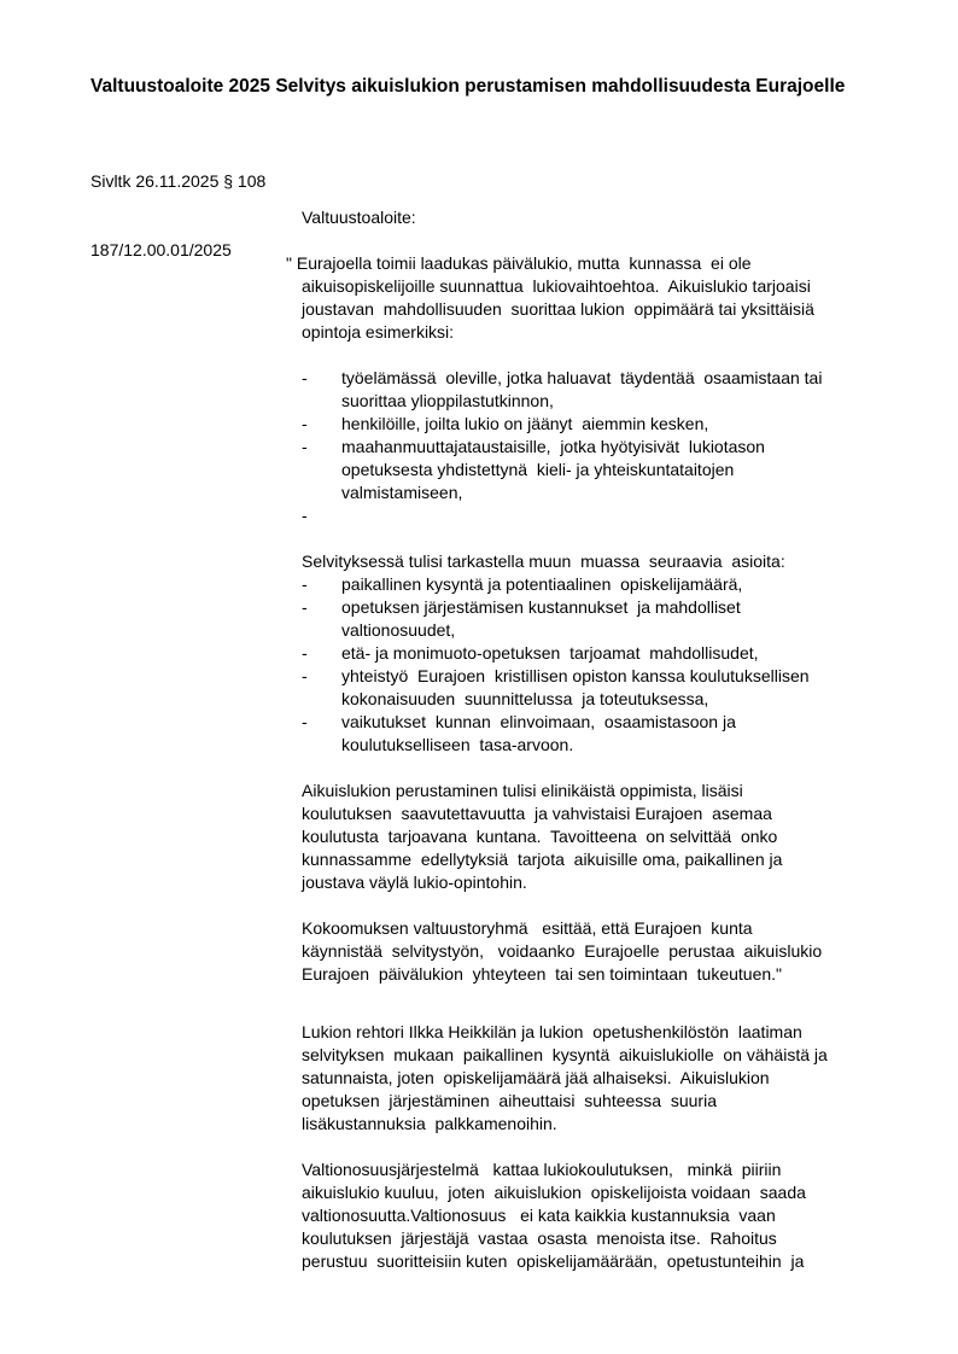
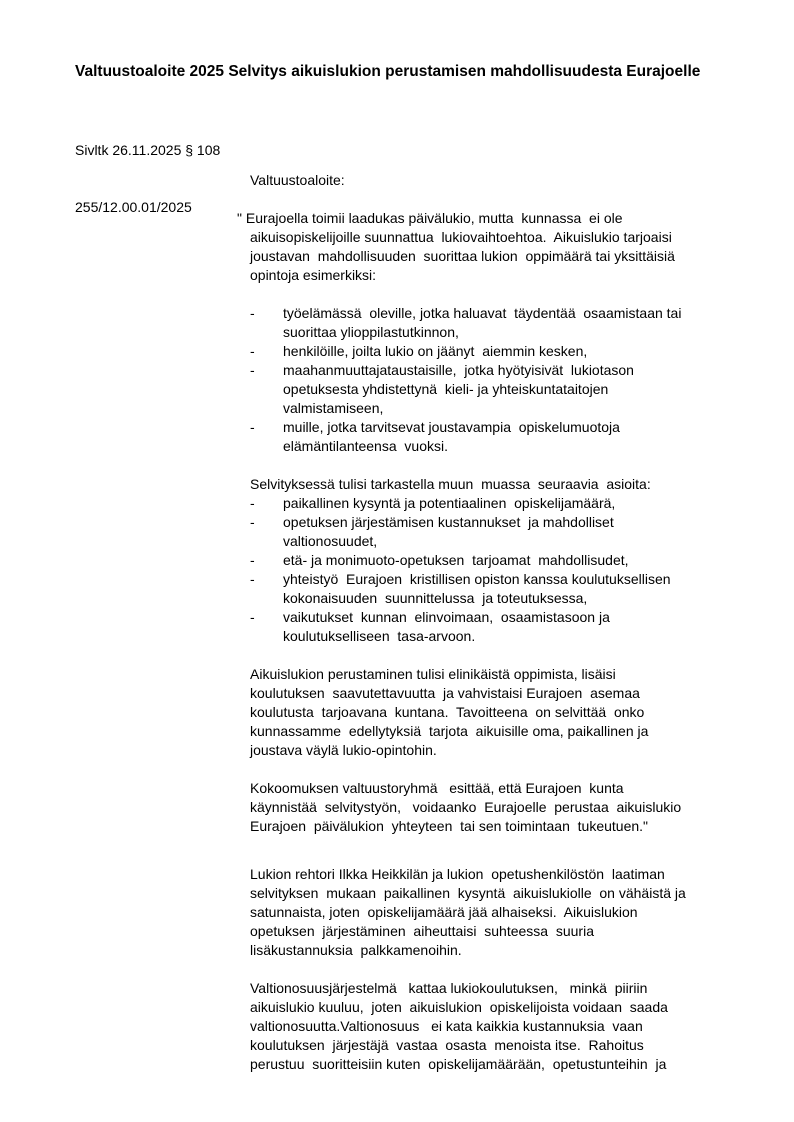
  Valtuustoaloite 2025 Selvitys aikuislukion perustamisen mahdollisuudesta Eurajoelle
  Sivltk 26.11.2025 § 108
- 187/12.00.01/2025
+ 255/12.00.01/2025
  Valtuustoaloite:
  " Eurajoella toimii laadukas päivälukio, mutta kunnassa ei ole
  aikuisopiskelijoille suunnattua lukiovaihtoehtoa. Aikuislukio tarjoaisi
  joustavan mahdollisuuden suorittaa lukion oppimäärä tai yksittäisiä
  opintoja esimerkiksi:
  -
  työelämässä oleville, jotka haluavat täydentää osaamistaan tai
  suorittaa ylioppilastutkinnon,
  -
  henkilöille, joilta lukio on jäänyt aiemmin kesken,
  -
  maahanmuuttajataustaisille, jotka hyötyisivät lukiotason
  opetuksesta yhdistettynä kieli- ja yhteiskuntataitojen
  valmistamiseen,
  -
+ muille, jotka tarvitsevat joustavampia opiskelumuotoja
+ elämäntilanteensa vuoksi.
  Selvityksessä tulisi tarkastella muun muassa seuraavia asioita:
  -
  paikallinen kysyntä ja potentiaalinen opiskelijamäärä,
  -
  opetuksen järjestämisen kustannukset ja mahdolliset
  valtionosuudet,
  -
  etä- ja monimuoto-opetuksen tarjoamat mahdollisudet,
  -
  yhteistyö Eurajoen kristillisen opiston kanssa koulutuksellisen
  kokonaisuuden suunnittelussa ja toteutuksessa,
  -
  vaikutukset kunnan elinvoimaan, osaamistasoon ja
  koulutukselliseen tasa-arvoon.
  Aikuislukion perustaminen tulisi elinikäistä oppimista, lisäisi
  koulutuksen saavutettavuutta ja vahvistaisi Eurajoen asemaa
  koulutusta tarjoavana kuntana. Tavoitteena on selvittää onko
  kunnassamme edellytyksiä tarjota aikuisille oma, paikallinen ja
  joustava väylä lukio-opintohin.
  Kokoomuksen valtuustoryhmä esittää, että Eurajoen kunta
  käynnistää selvitystyön, voidaanko Eurajoelle perustaa aikuislukio
  Eurajoen päivälukion yhteyteen tai sen toimintaan tukeutuen."
  Lukion rehtori Ilkka Heikkilän ja lukion opetushenkilöstön laatiman
  selvityksen mukaan paikallinen kysyntä aikuislukiolle on vähäistä ja
  satunnaista, joten opiskelijamäärä jää alhaiseksi. Aikuislukion
  opetuksen järjestäminen aiheuttaisi suhteessa suuria
  lisäkustannuksia palkkamenoihin.
  Valtionosuusjärjestelmä kattaa lukiokoulutuksen, minkä piiriin
  aikuislukio kuuluu, joten aikuislukion opiskelijoista voidaan saada
  valtionosuutta.Valtionosuus ei kata kaikkia kustannuksia vaan
  koulutuksen järjestäjä vastaa osasta menoista itse. Rahoitus
  perustuu suoritteisiin kuten opiskelijamäärään, opetustunteihin ja
